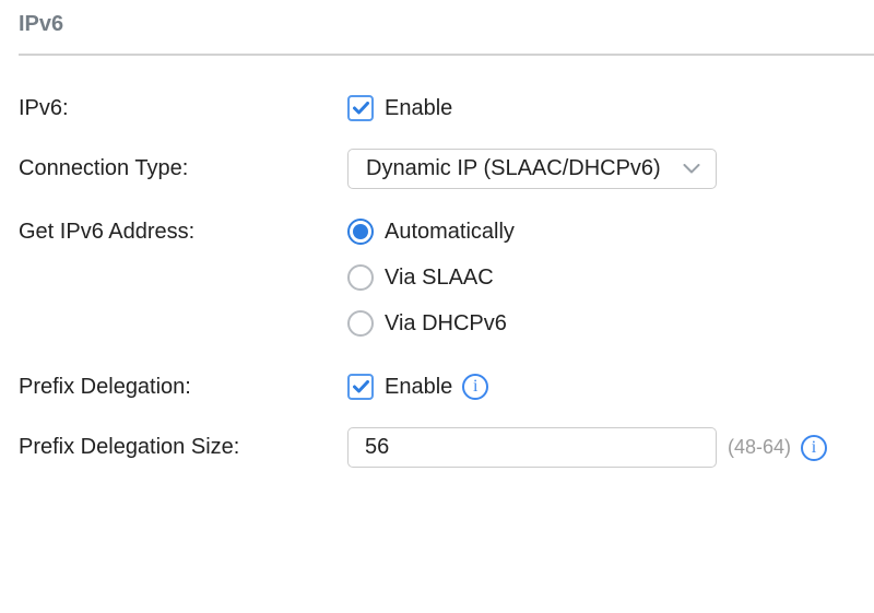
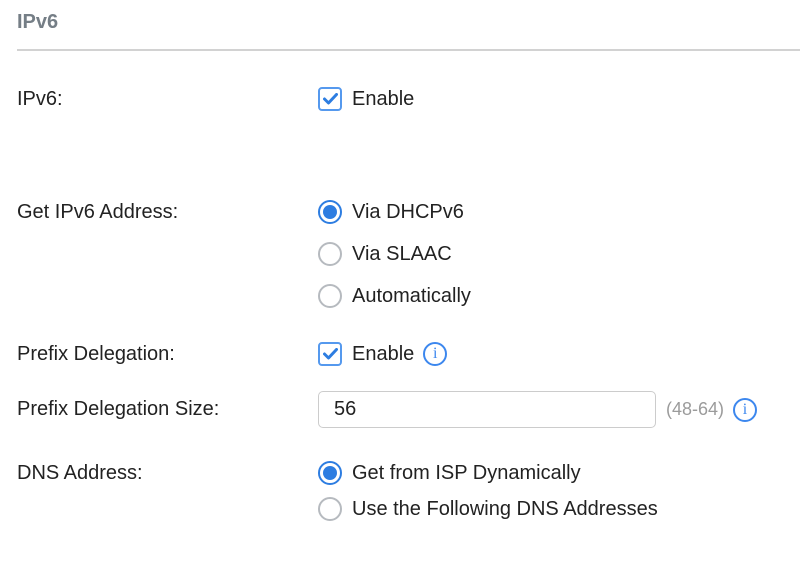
  IPv6
  IPv6:
  Enable
- Connection Type:
- Dynamic IP (SLAAC/DHCPv6)
  Get IPv6 Address:
- Automatically
+ Via DHCPv6
  Via SLAAC
- Via DHCPv6
+ Automatically
  Prefix Delegation:
  Enable
  i
  Prefix Delegation Size:
  56
  (48-64)
  i
+ DNS Address:
+ Get from ISP Dynamically
+ Use the Following DNS Addresses
